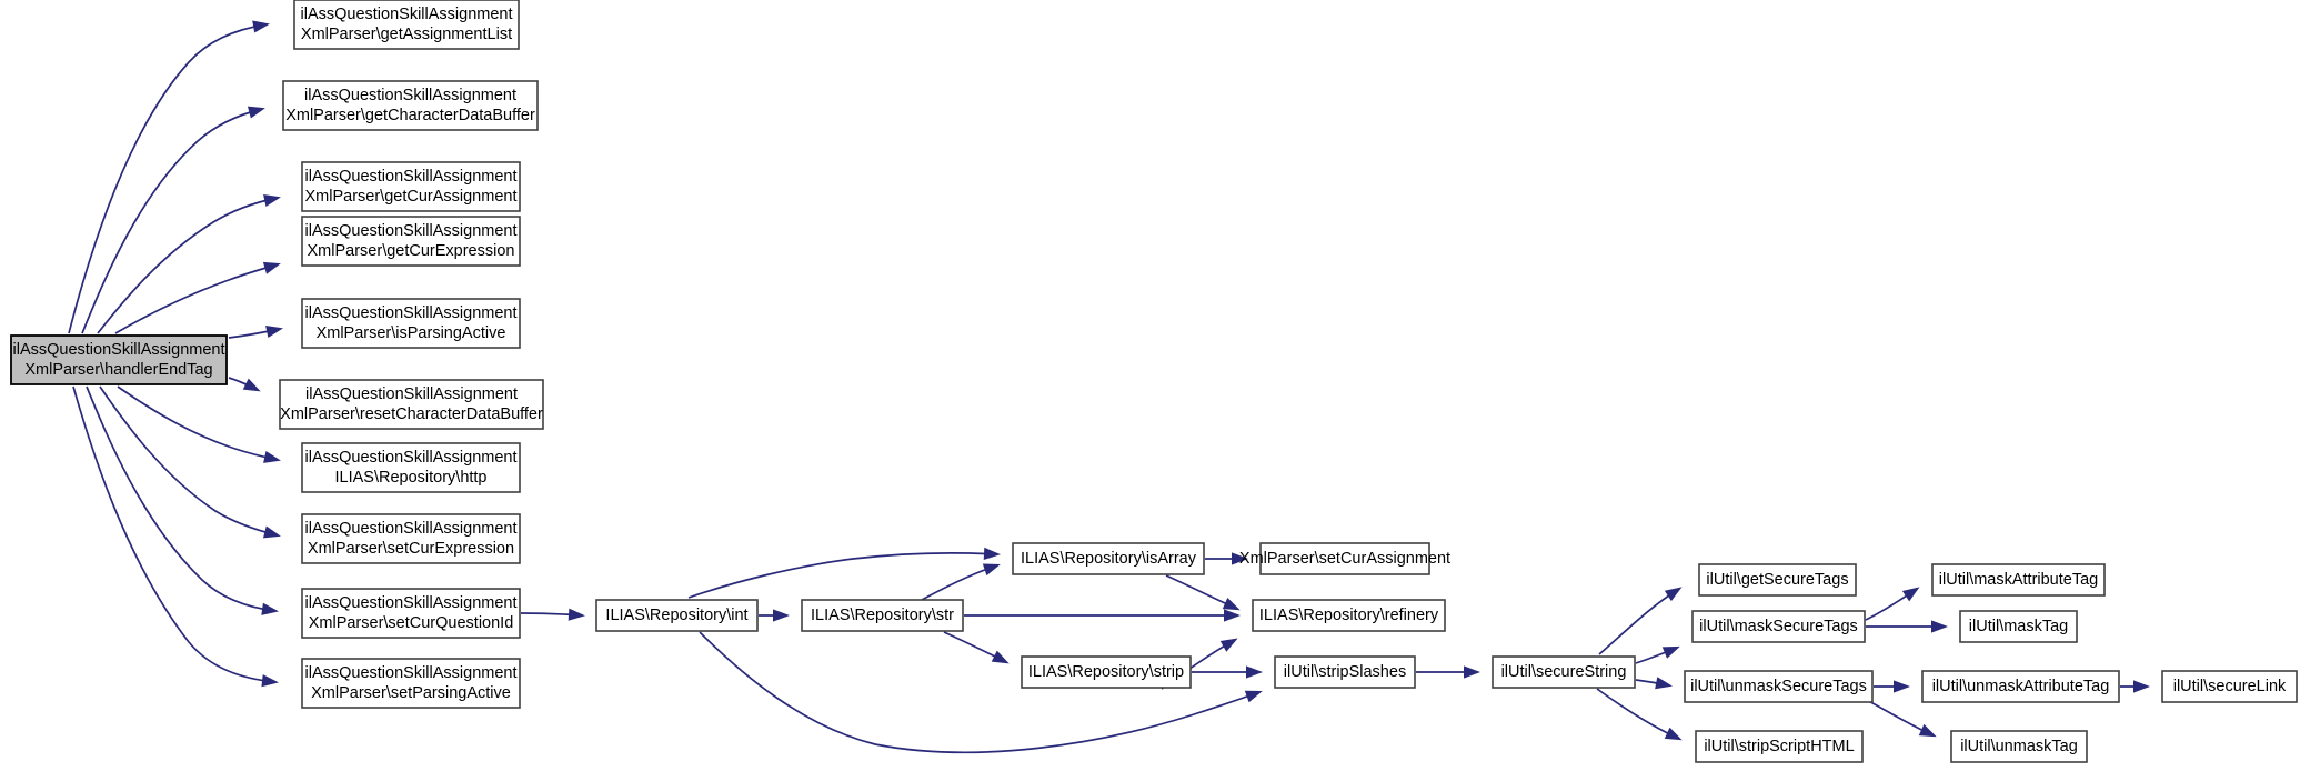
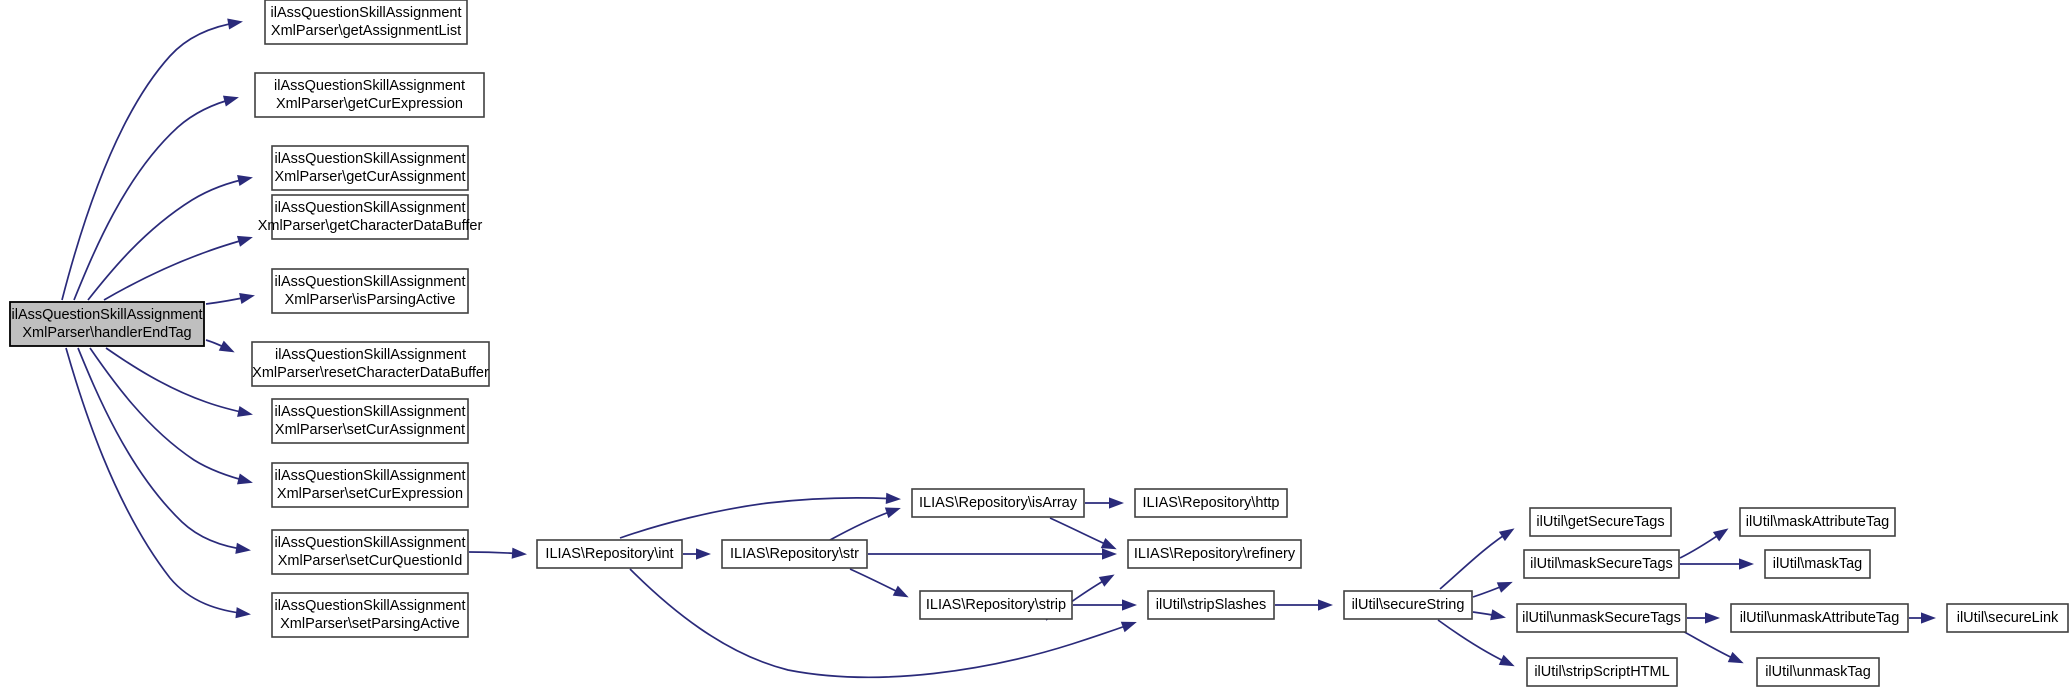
  ilAssQuestionSkillAssignment
  XmlParser\handlerEndTag
  ilAssQuestionSkillAssignment
  XmlParser\getAssignmentList
  ilAssQuestionSkillAssignment
- XmlParser\getCharacterDataBuffer
+ XmlParser\getCurExpression
  ilAssQuestionSkillAssignment
  XmlParser\getCurAssignment
  ilAssQuestionSkillAssignment
- XmlParser\getCurExpression
+ XmlParser\getCharacterDataBuffer
  ilAssQuestionSkillAssignment
  XmlParser\isParsingActive
  ilAssQuestionSkillAssignment
  XmlParser\resetCharacterDataBuffer
  ilAssQuestionSkillAssignment
- ILIAS\Repository\http
+ XmlParser\setCurAssignment
  ilAssQuestionSkillAssignment
  XmlParser\setCurExpression
  ilAssQuestionSkillAssignment
  XmlParser\setCurQuestionId
  ilAssQuestionSkillAssignment
  XmlParser\setParsingActive
  ILIAS\Repository\int
  ILIAS\Repository\str
  ILIAS\Repository\isArray
- XmlParser\setCurAssignment
+ ILIAS\Repository\http
  ILIAS\Repository\refinery
  ILIAS\Repository\strip
  ilUtil\stripSlashes
  ilUtil\secureString
  ilUtil\getSecureTags
  ilUtil\maskSecureTags
  ilUtil\unmaskSecureTags
  ilUtil\stripScriptHTML
  ilUtil\maskAttributeTag
  ilUtil\maskTag
  ilUtil\unmaskAttributeTag
  ilUtil\unmaskTag
  ilUtil\secureLink
